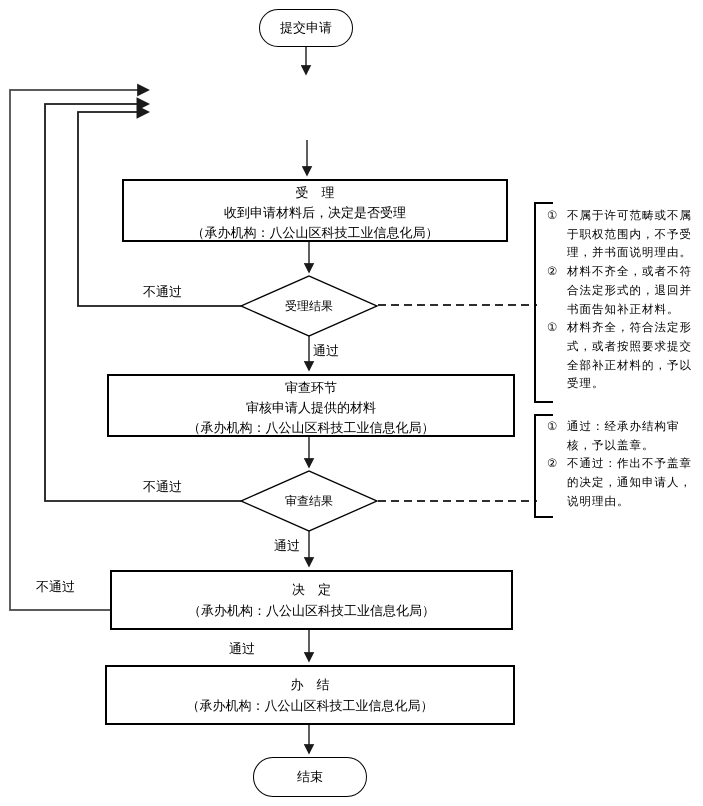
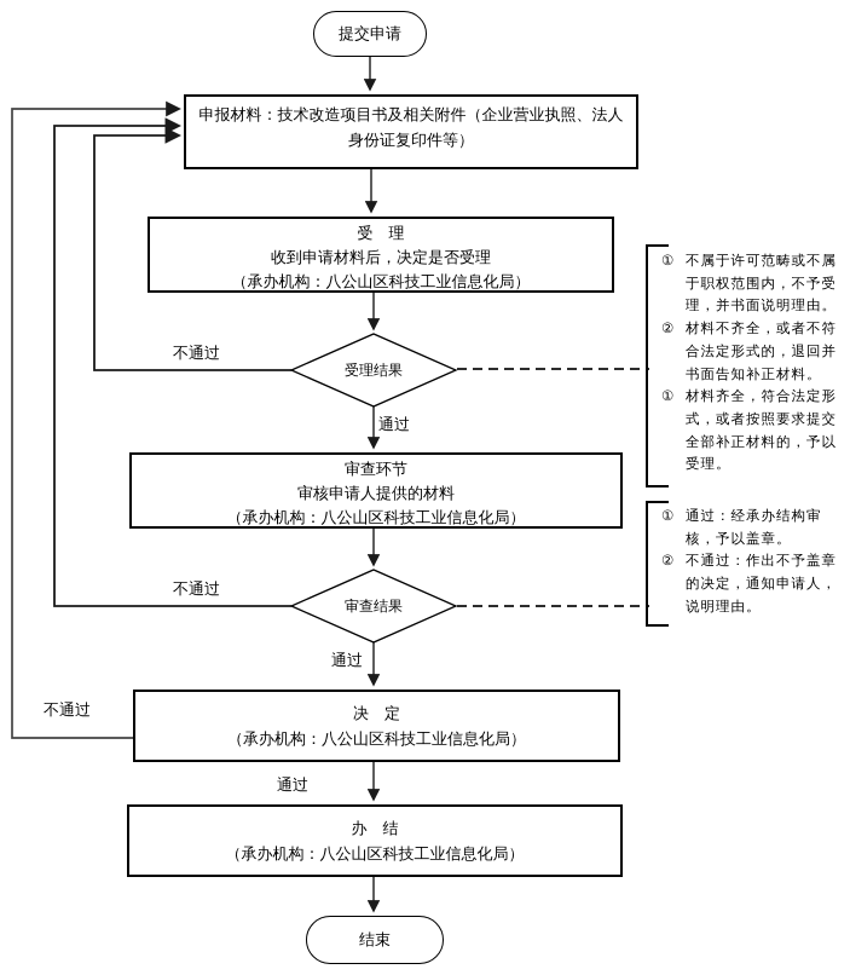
  提交申请
+ 申报材料：技术改造项目书及相关附件（企业营业执照、法人身份证复印件等）
  受 理
  收到申请材料后，决定是否受理
  （承办机构：八公山区科技工业信息化局）
  受理结果
  审查环节
  审核申请人提供的材料
  （承办机构：八公山区科技工业信息化局）
  审查结果
  决 定
  （承办机构：八公山区科技工业信息化局）
  办 结
  （承办机构：八公山区科技工业信息化局）
  结束
  不通过
  通过
  不通过
  通过
  不通过
  通过
  ①
  不属于许可范畴或不属于职权范围内，不予受理，并书面说明理由。
  ②
  材料不齐全，或者不符合法定形式的，退回并书面告知补正材料。
  ①
  材料齐全，符合法定形式，或者按照要求提交全部补正材料的，予以受理。
  ①
  通过：经承办结构审核，予以盖章。
  ②
  不通过：作出不予盖章的决定，通知申请人，说明理由。
